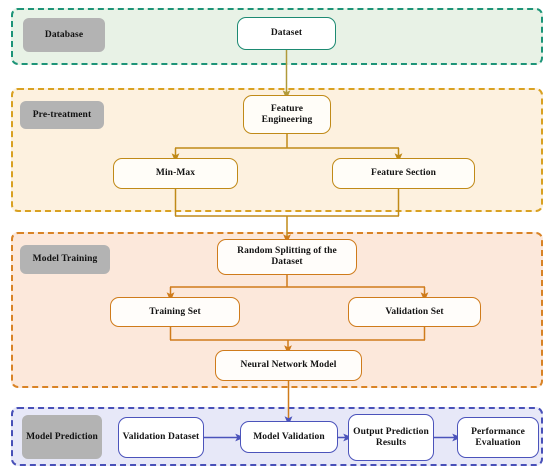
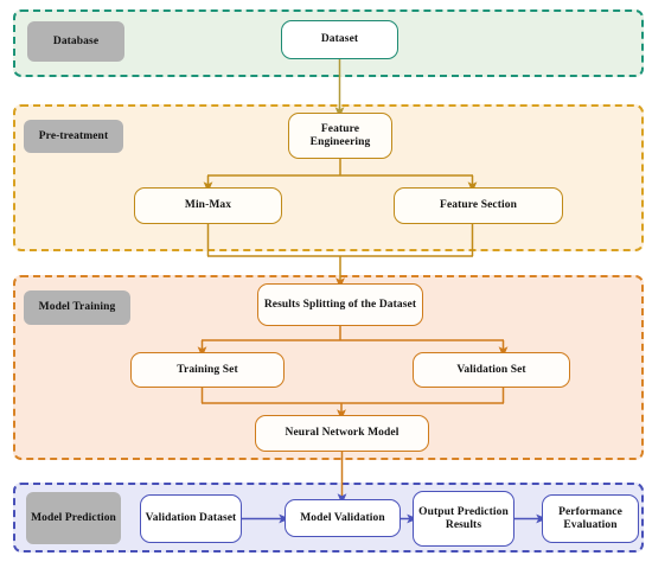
  Database
  Pre-treatment
  Model Training
  Model Prediction
  Dataset
  Feature Engineering
  Min-Max
  Feature Section
- Random Splitting of the Dataset
+ Results Splitting of the Dataset
  Training Set
  Validation Set
  Neural Network Model
  Validation Dataset
  Model Validation
  Output Prediction Results
  Performance Evaluation
